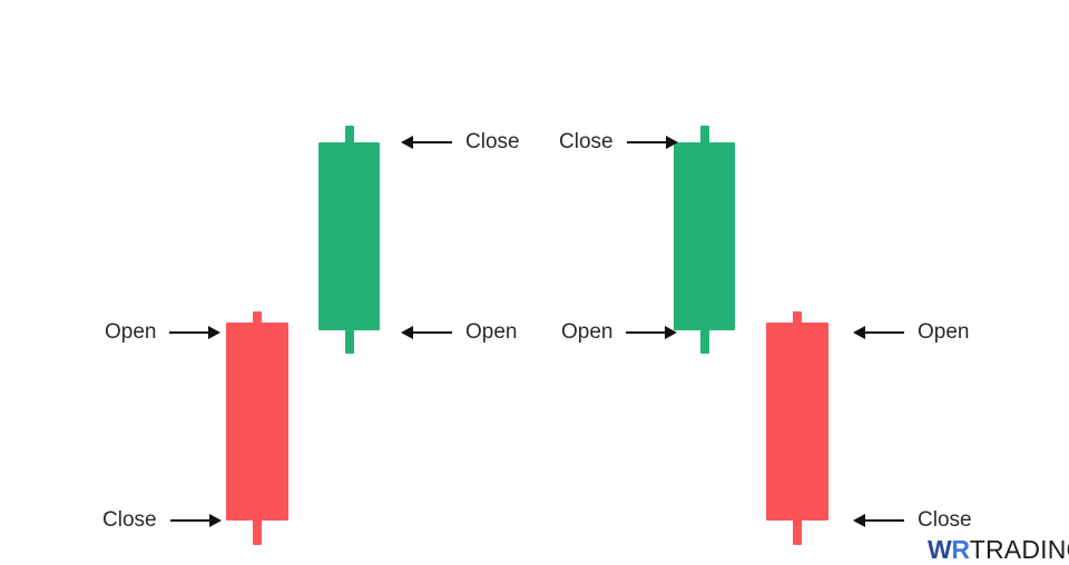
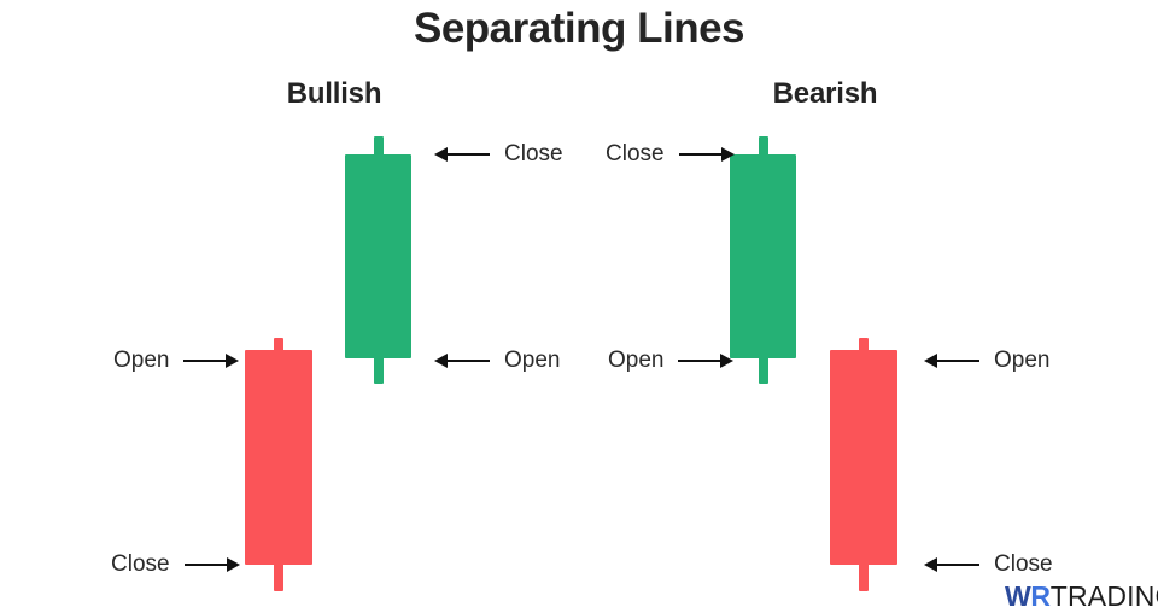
+ Separating Lines
+ Bullish
+ Bearish
  Open
  Close
  Close
  Open
  Close
  Open
  Open
  Close
  W
  R
  TRADIN
